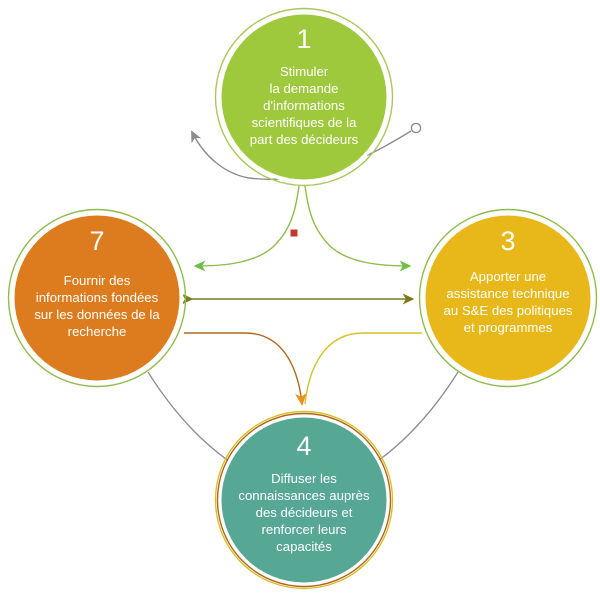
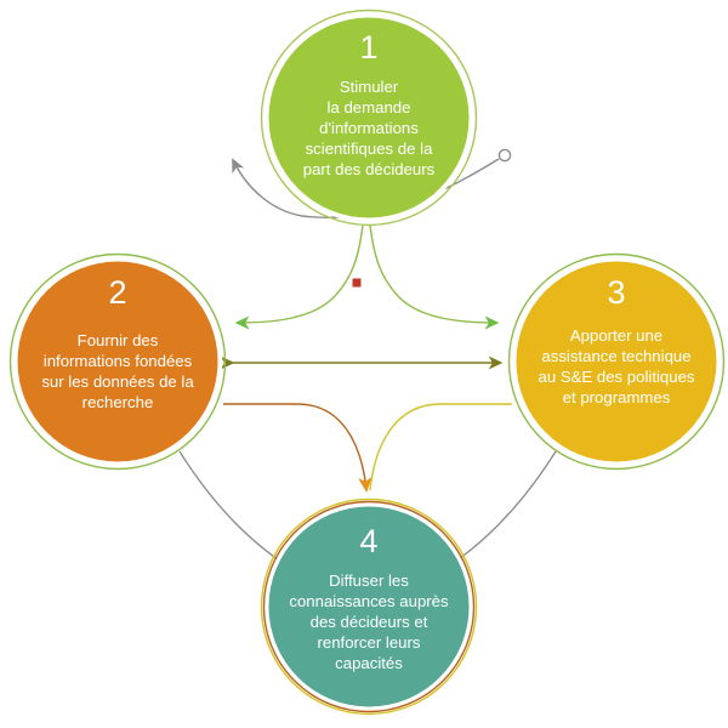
  3
  Apporter une
  assistance technique
  au S&E des politiques
  et programmes
- 7
+ 2
  Fournir des
  informations fondées
  sur les données de la
  recherche
  1
  Stimuler
  la demande
  d'informations
  scientifiques de la
  part des décideurs
  4
  Diffuser les
  connaissances auprès
  des décideurs et
  renforcer leurs
  capacités
